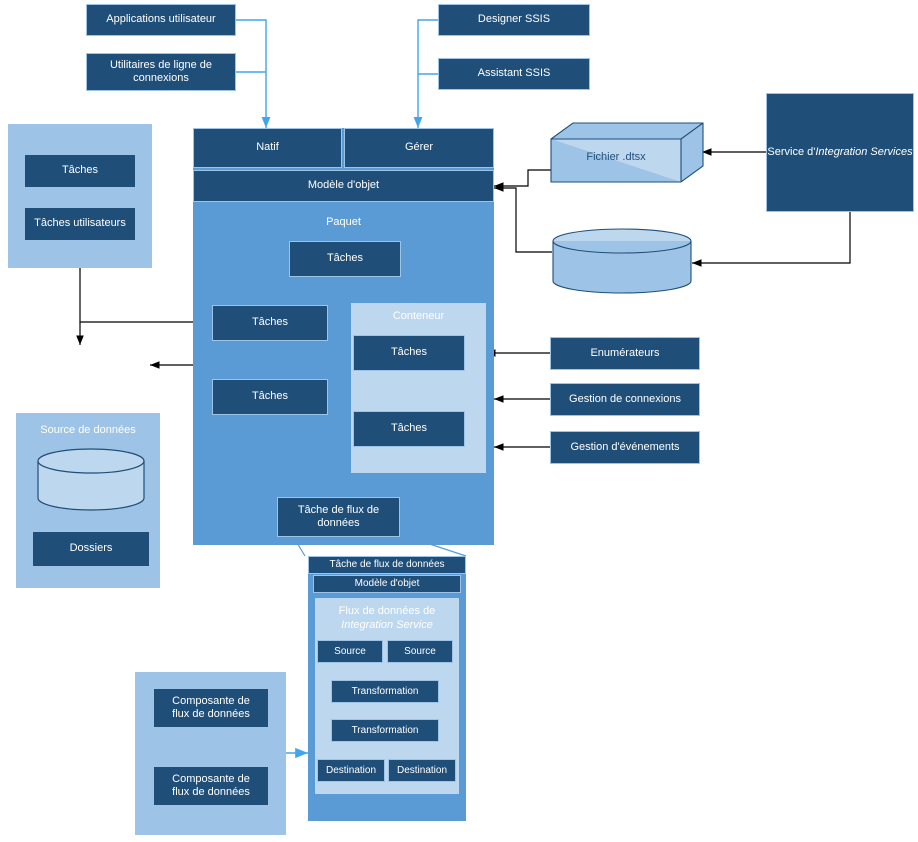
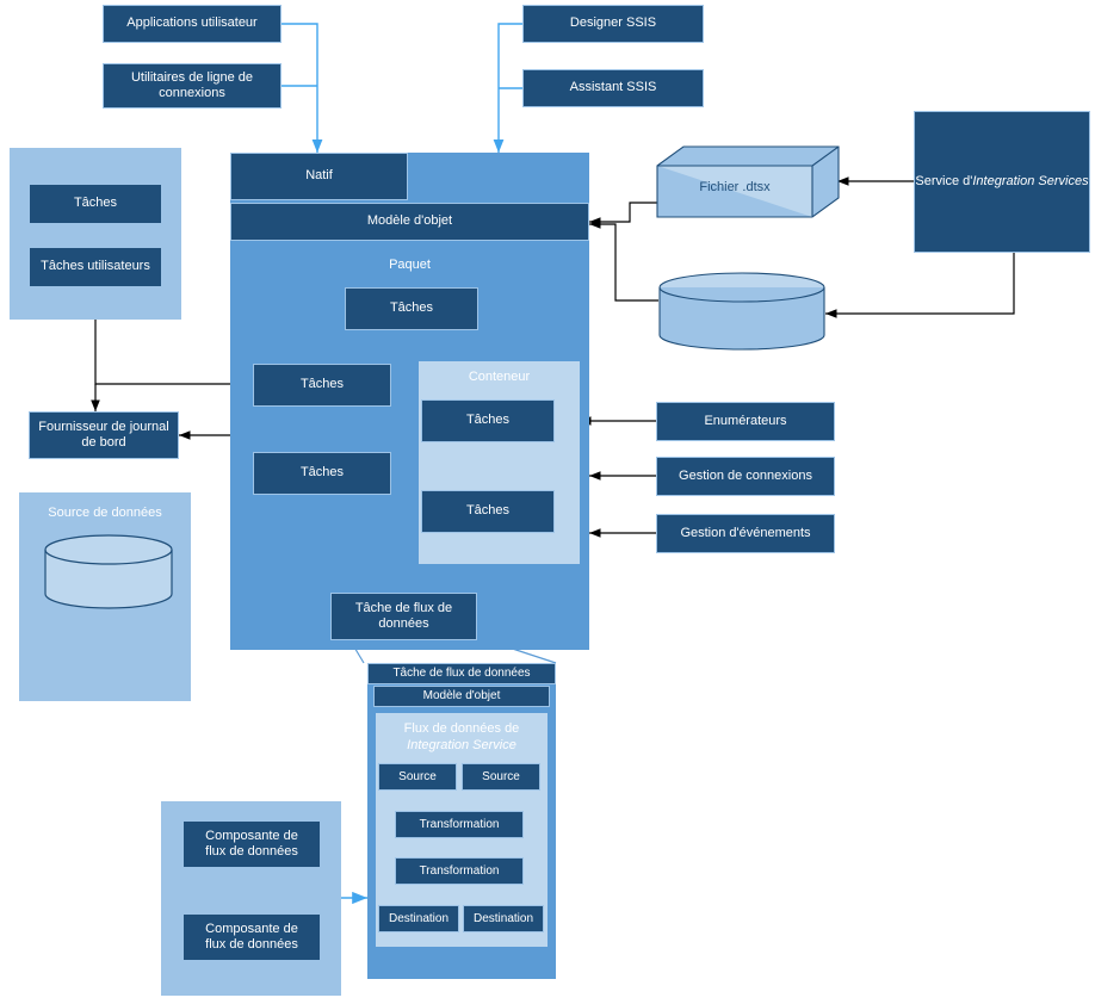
  Applications utilisateur
  Utilitaires de ligne de connexions
  Designer SSIS
  Assistant SSIS
  Tâches
  Tâches utilisateurs
+ Fournisseur de journal de bord
  Source de données
- Dossiers
  Natif
- Gérer
  Modèle d'objet
  Paquet
  Tâches
  Tâches
  Tâches
  Conteneur
  Tâches
  Tâches
  Tâche de flux de données
  Service d'Integration Services
  Fichier .dtsx
  Enumérateurs
  Gestion de connexions
  Gestion d'événements
  Tâche de flux de données
  Modèle d'objet
  Flux de données de
  Integration Service
  Source
  Source
  Transformation
  Transformation
  Destination
  Destination
  Composante de
  flux de données
  Composante de
  flux de données
